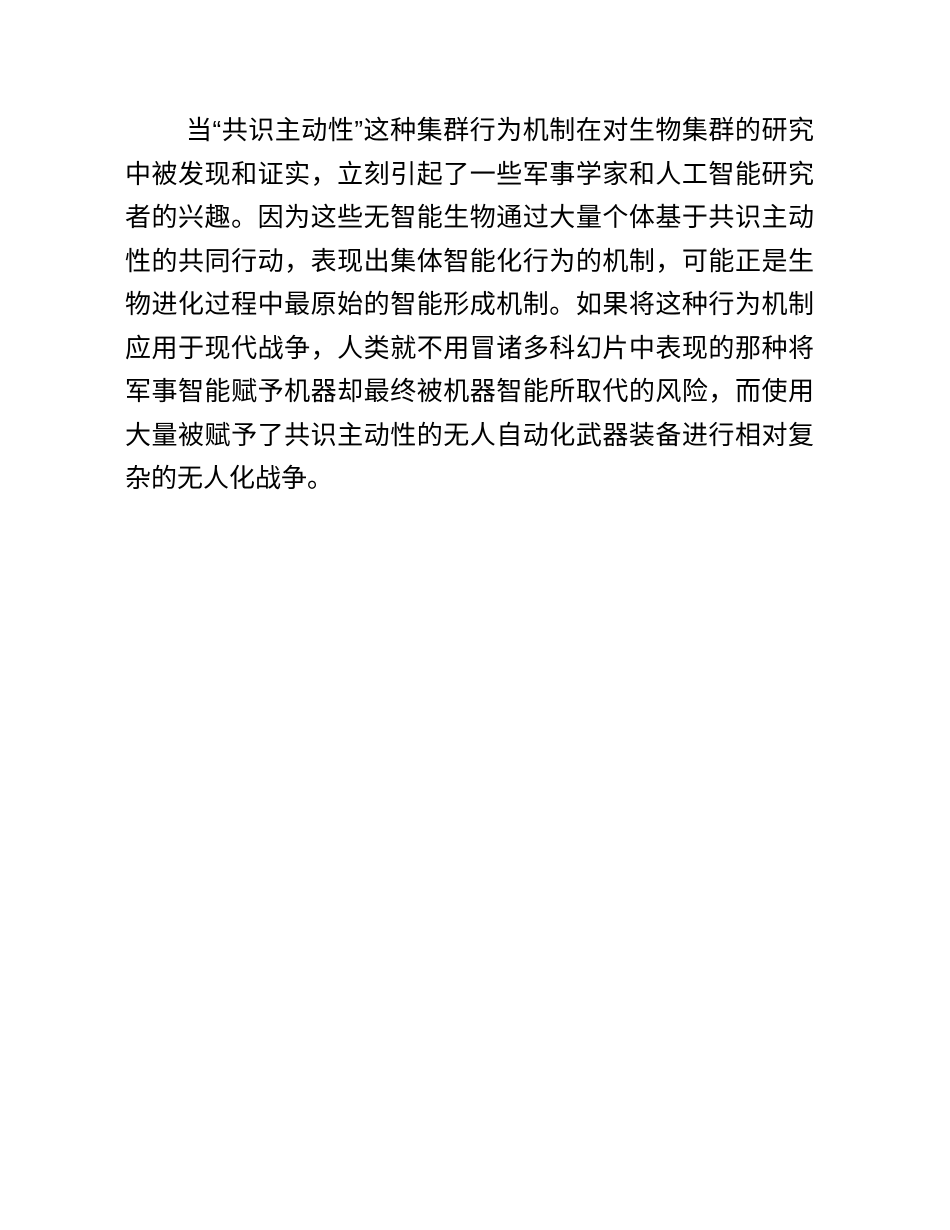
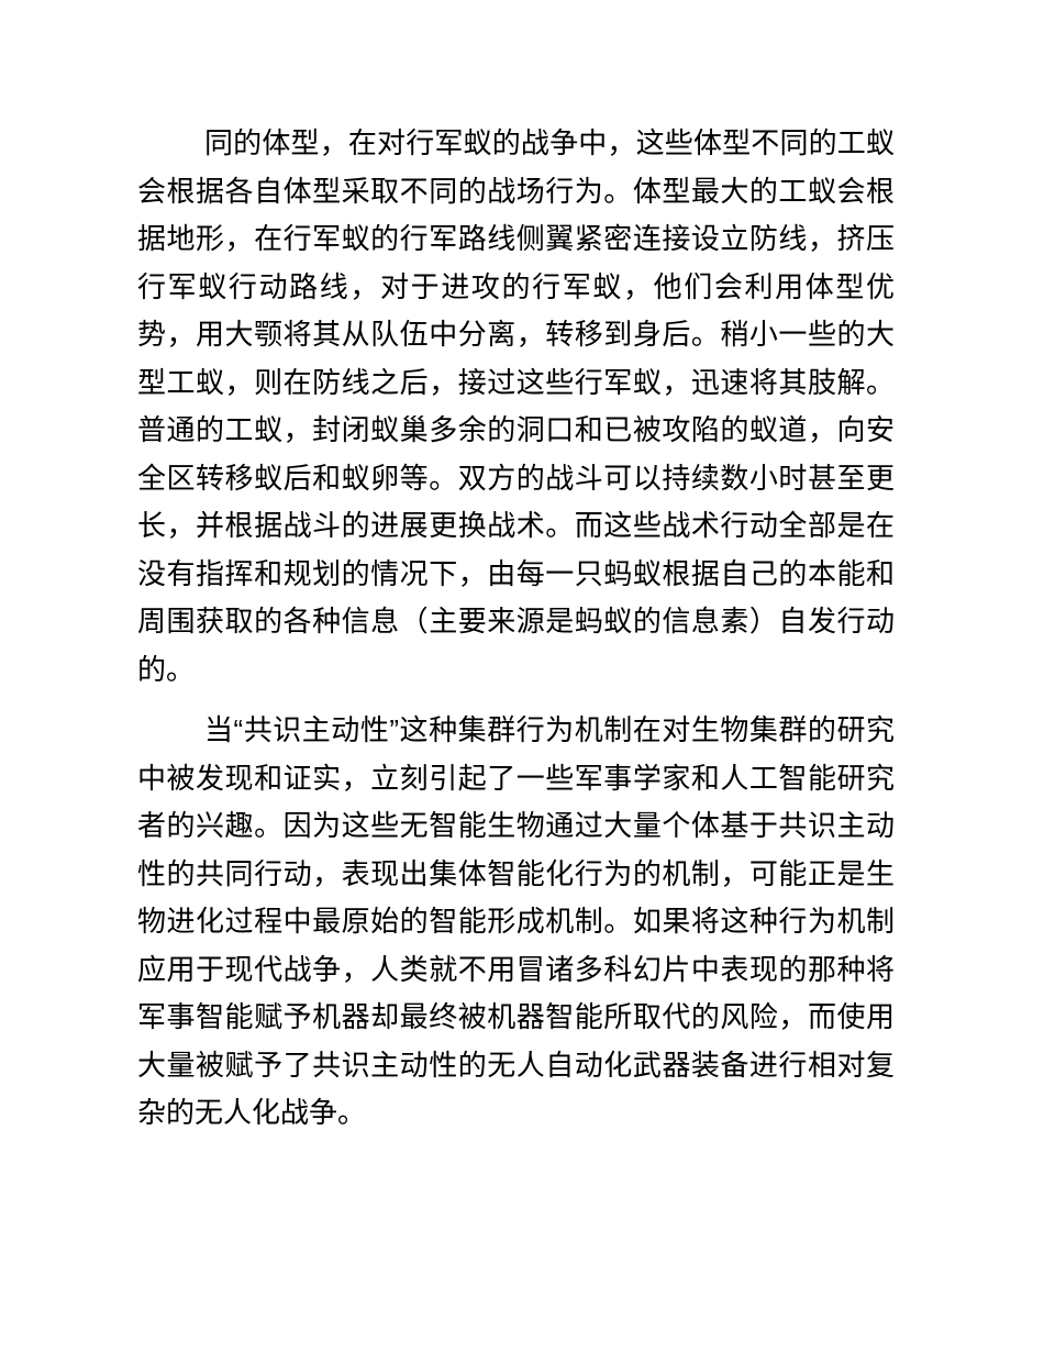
+ 同的体型，在对行军蚁的战争中，这些体型不同的工蚁会根据各自体型采取不同的战场行为。体型最大的工蚁会根据地形，在行军蚁的行军路线侧翼紧密连接设立防线，挤压行军蚁行动路线，对于进攻的行军蚁，他们会利用体型优势，用大颚将其从队伍中分离，转移到身后。稍小一些的大型工蚁，则在防线之后，接过这些行军蚁，迅速将其肢解。普通的工蚁，封闭蚁巢多余的洞口和已被攻陷的蚁道，向安全区转移蚁后和蚁卵等。双方的战斗可以持续数小时甚至更长，并根据战斗的进展更换战术。而这些战术行动全部是在没有指挥和规划的情况下，由每一只蚂蚁根据自己的本能和周围获取的各种信息（主要来源是蚂蚁的信息素）自发行动的。
  当“共识主动性”这种集群行为机制在对生物集群的研究中被发现和证实，立刻引起了一些军事学家和人工智能研究者的兴趣。因为这些无智能生物通过大量个体基于共识主动性的共同行动，表现出集体智能化行为的机制，可能正是生物进化过程中最原始的智能形成机制。如果将这种行为机制应用于现代战争，人类就不用冒诸多科幻片中表现的那种将军事智能赋予机器却最终被机器智能所取代的风险，而使用大量被赋予了共识主动性的无人自动化武器装备进行相对复杂的无人化战争。
